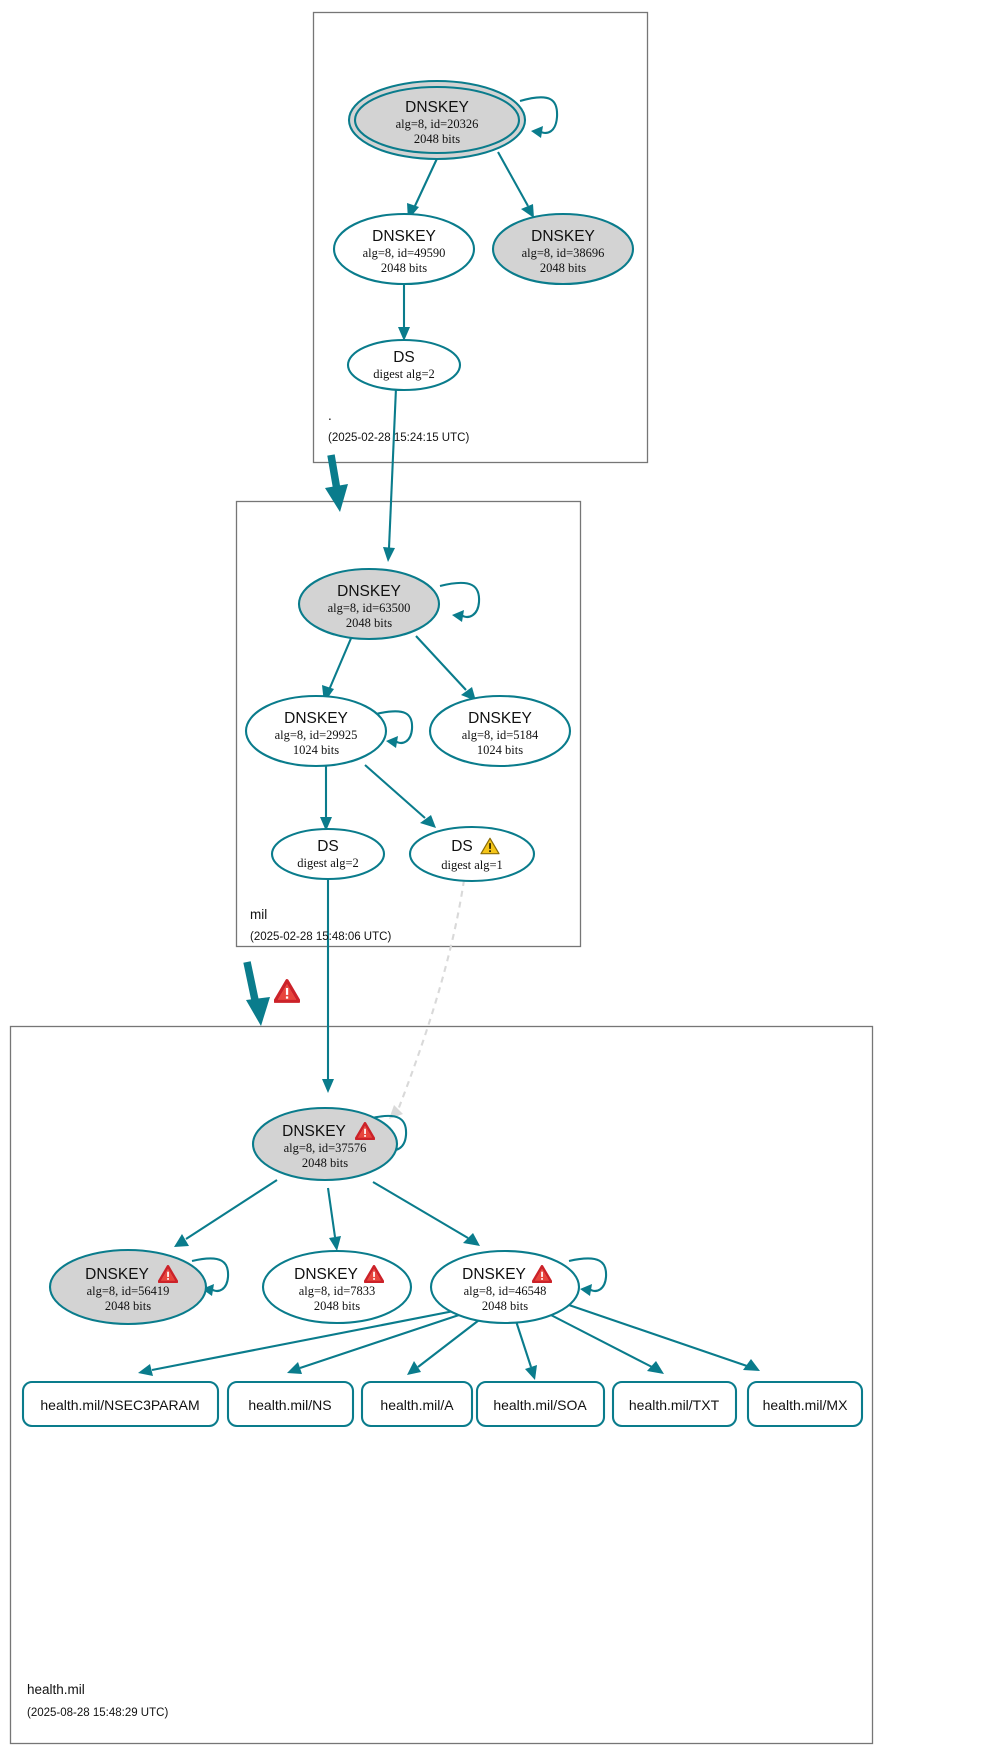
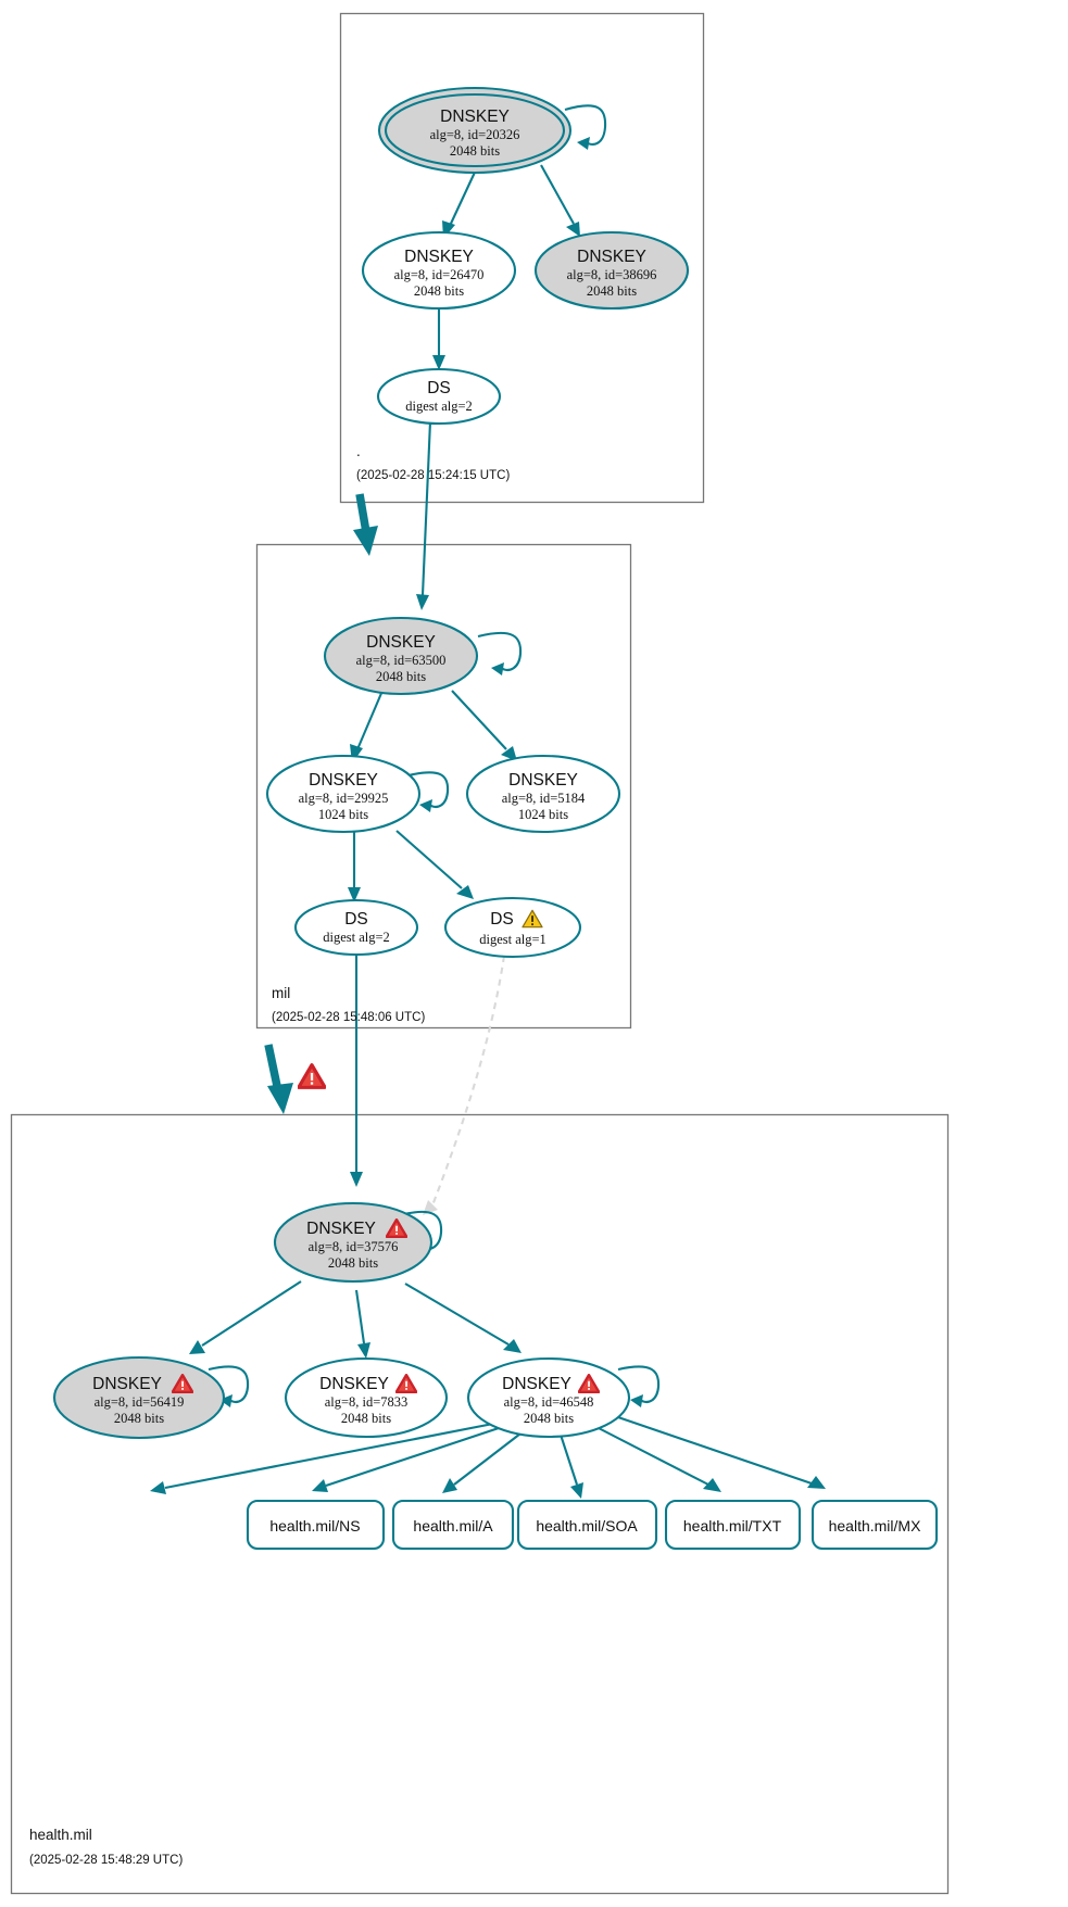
  DNSKEY
  alg=8, id=20326
  2048 bits
  DNSKEY
- alg=8, id=49590
+ alg=8, id=26470
  2048 bits
  DNSKEY
  alg=8, id=38696
  2048 bits
  DS
  digest alg=2
  .
  (2025-02-28 15:24:15 UTC)
  DNSKEY
  alg=8, id=63500
  2048 bits
  DNSKEY
  alg=8, id=29925
  1024 bits
  DNSKEY
  alg=8, id=5184
  1024 bits
  DS
  digest alg=2
  DS
  digest alg=1
  mil
  (2025-02-28 15:48:06 UTC)
  DNSKEY
  alg=8, id=37576
  2048 bits
  DNSKEY
  alg=8, id=56419
  2048 bits
  DNSKEY
  alg=8, id=7833
  2048 bits
  DNSKEY
  alg=8, id=46548
  2048 bits
- health.mil/NSEC3PARAM
  health.mil/NS
  health.mil/A
  health.mil/SOA
  health.mil/TXT
  health.mil/MX
  health.mil
- (2025-08-28 15:48:29 UTC)
+ (2025-02-28 15:48:29 UTC)
